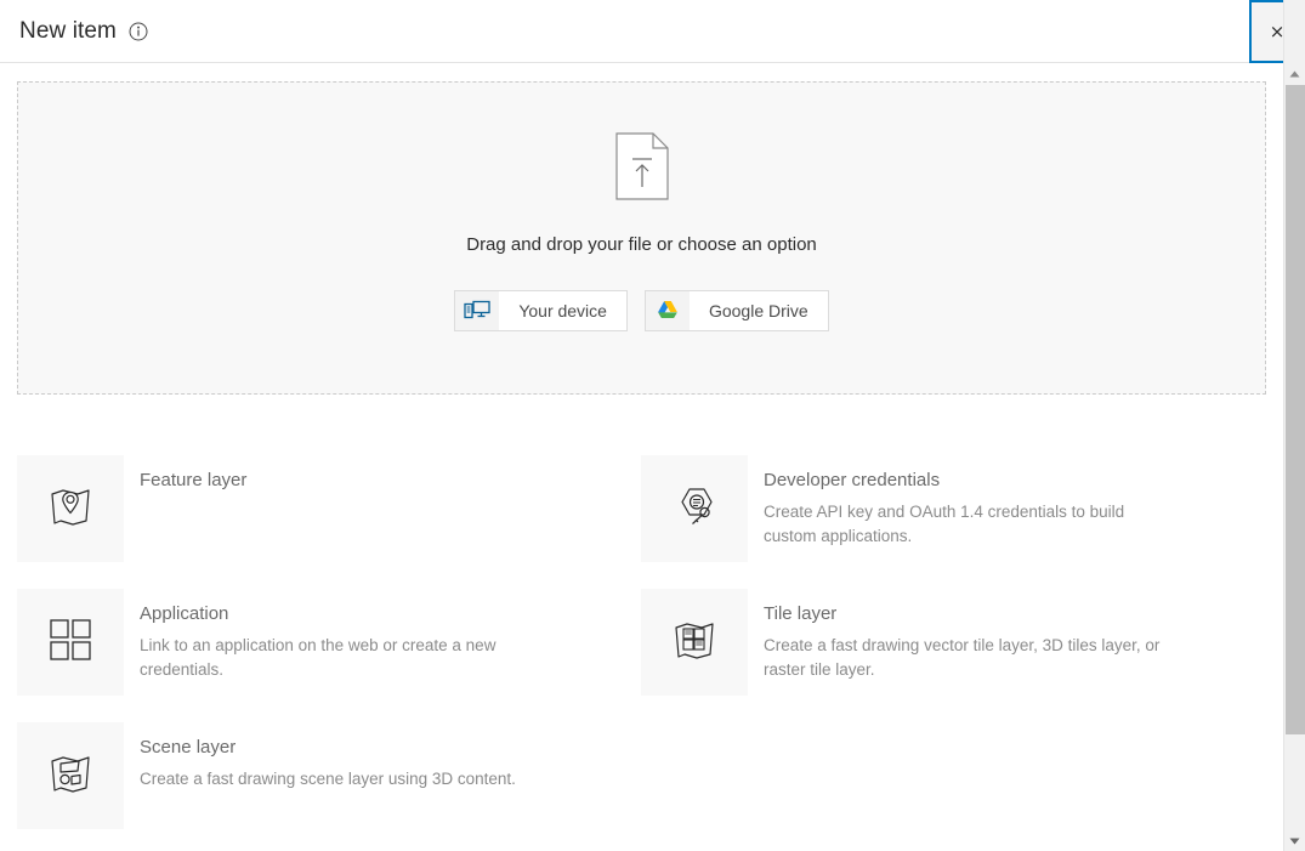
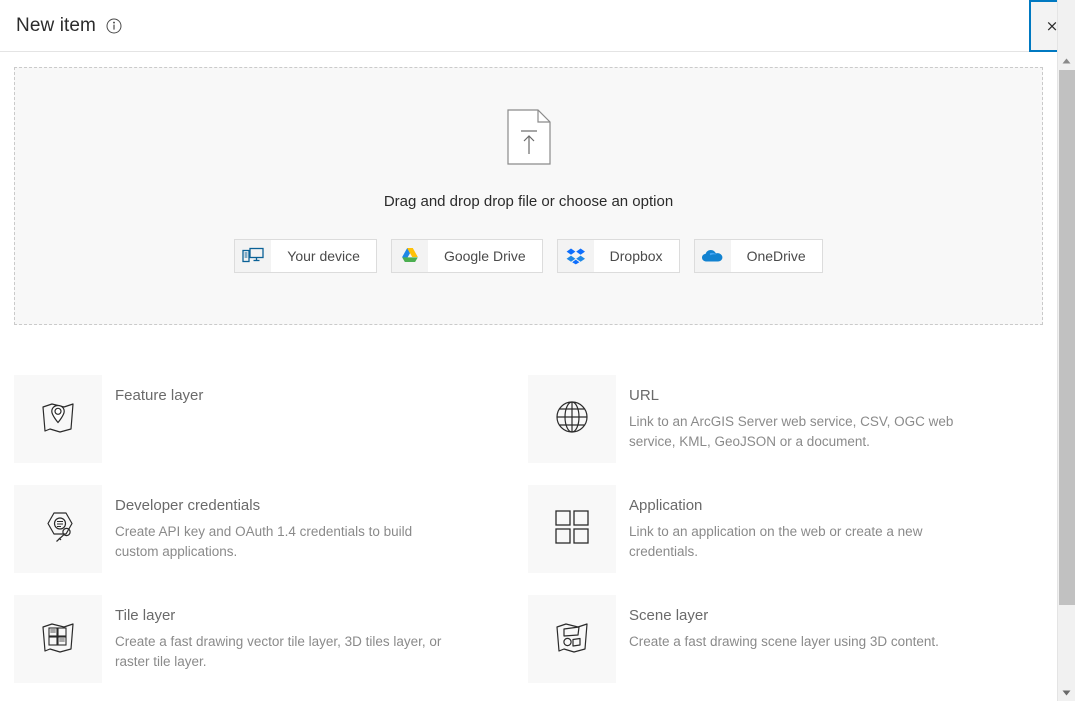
  New item
  ×
- Drag and drop your file or choose an option
+ Drag and drop drop file or choose an option
  Your device
  Google Drive
+ Dropbox
+ OneDrive
  Feature layer
+ URL
+ Link to an ArcGIS Server web service, CSV, OGC web service, KML, GeoJSON or a document.
  Developer credentials
  Create API key and OAuth 1.4 credentials to build custom applications.
  Application
  Link to an application on the web or create a new credentials.
  Tile layer
  Create a fast drawing vector tile layer, 3D tiles layer, or raster tile layer.
  Scene layer
  Create a fast drawing scene layer using 3D content.
